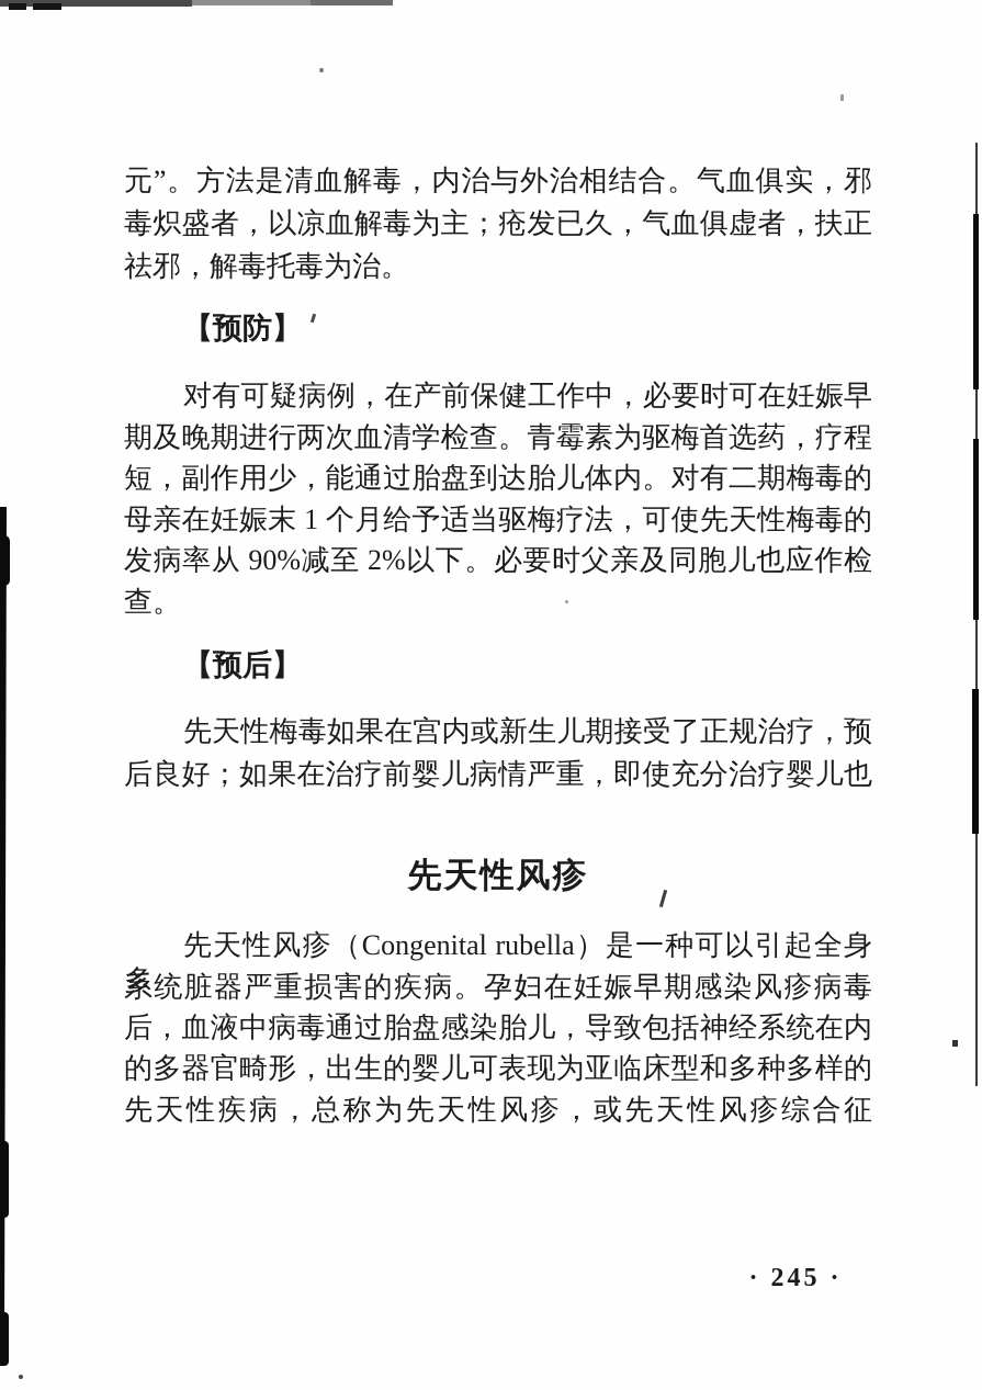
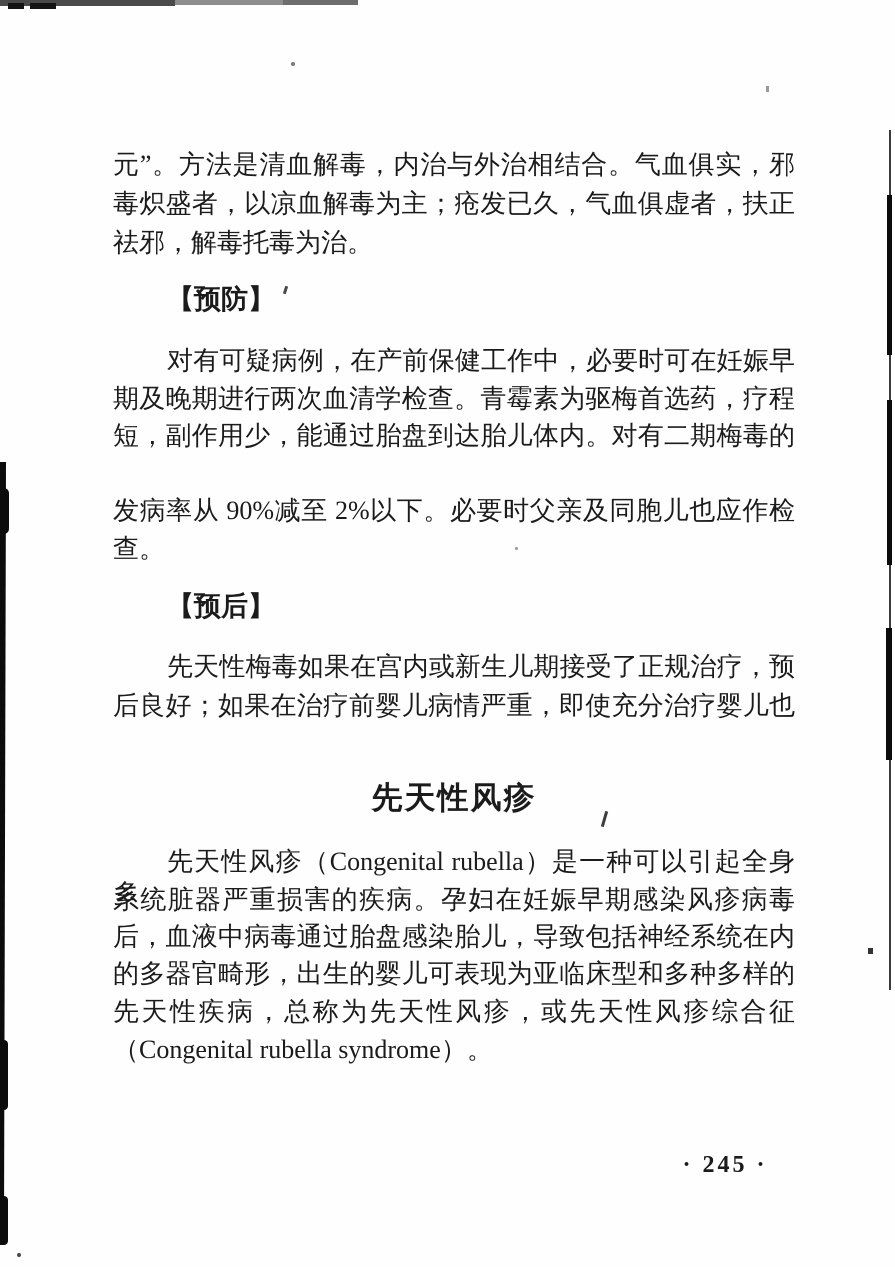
  元”。方法是清血解毒，内治与外治相结合。气血俱实，邪
  毒炽盛者，以凉血解毒为主；疮发已久，气血俱虚者，扶正
  祛邪，解毒托毒为治。
  【预防】
  对有可疑病例，在产前保健工作中，必要时可在妊娠早
  期及晚期进行两次血清学检查。青霉素为驱梅首选药，疗程
  短，副作用少，能通过胎盘到达胎儿体内。对有二期梅毒的
- 母亲在妊娠末 1 个月给予适当驱梅疗法，可使先天性梅毒的
  发病率从 90%减至 2%以下。必要时父亲及同胞儿也应作检
  查。
  【预后】
  先天性梅毒如果在宫内或新生儿期接受了正规治疗，预
  后良好；如果在治疗前婴儿病情严重，即使充分治疗婴儿也
  先天性风疹
  先天性风疹（Congenital rubella）是一种可以引起全身多
  系统脏器严重损害的疾病。孕妇在妊娠早期感染风疹病毒
  后，血液中病毒通过胎盘感染胎儿，导致包括神经系统在内
  的多器官畸形，出生的婴儿可表现为亚临床型和多种多样的
  先天性疾病，总称为先天性风疹，或先天性风疹综合征
+ （Congenital rubella syndrome）。
  · 245 ·
